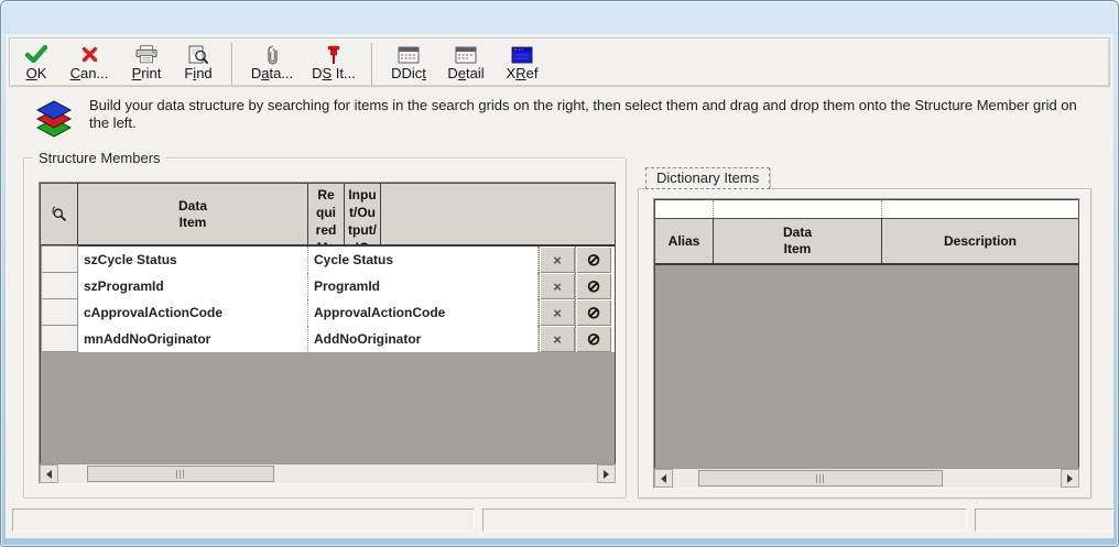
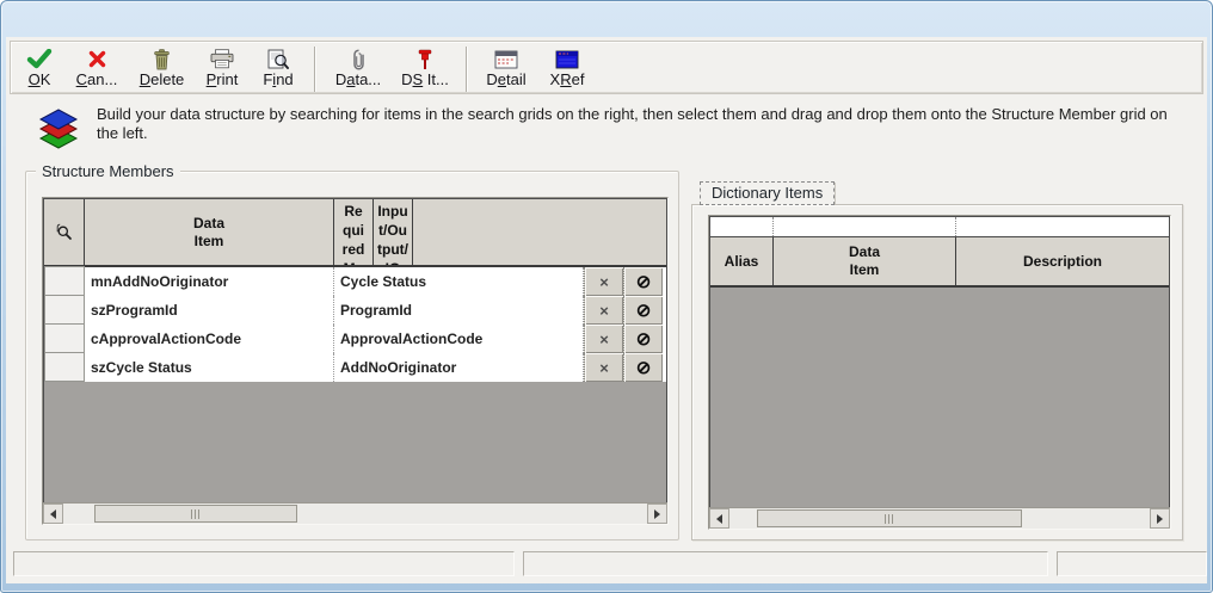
  OK
  Can...
+ Delete
  Print
  Find
  Data...
  DS It...
- DDict
  Detail
  XRef
  Build your data structure by searching for items in the search grids on the right, then select them and drag and drop them onto the Structure Member grid on the left.
  Structure Members
  Data
  Item
  Re
  qui
  red
  Inpu
  t/Ou
  tput/
- szCycle Status
+ mnAddNoOriginator
  Cycle Status
  ×
  ⊘
  szProgramId
  ProgramId
  ×
  ⊘
  cApprovalActionCode
  ApprovalActionCode
  ×
  ⊘
- mnAddNoOriginator
+ szCycle Status
  AddNoOriginator
  ×
  ⊘
  Dictionary Items
  Alias
  Data
  Item
  Description
